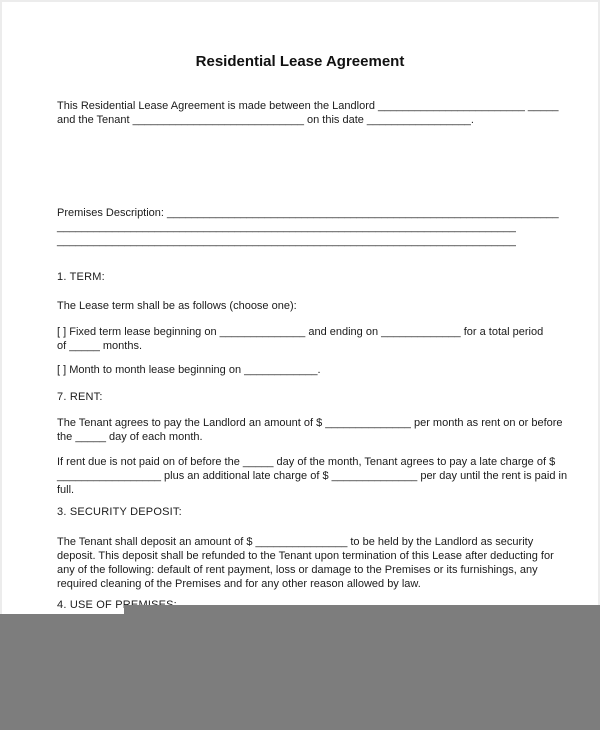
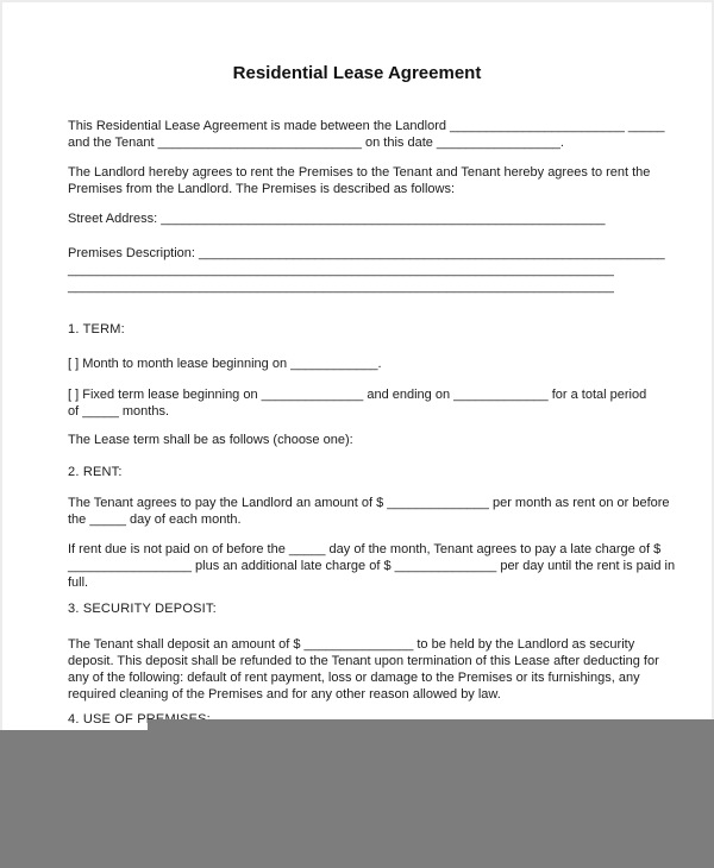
  Residential Lease Agreement
  This Residential Lease Agreement is made between the Landlord ________________________ _____
  and the Tenant ____________________________ on this date _________________.
+ The Landlord hereby agrees to rent the Premises to the Tenant and Tenant hereby agrees to rent the
+ Premises from the Landlord. The Premises is described as follows:
+ Street Address: _____________________________________________________________
  Premises Description: ________________________________________________________________
  ___________________________________________________________________________
  ___________________________________________________________________________
  1. TERM:
- The Lease term shall be as follows (choose one):
+ [ ] Month to month lease beginning on ____________.
  [ ] Fixed term lease beginning on ______________ and ending on _____________ for a total period
  of _____ months.
- [ ] Month to month lease beginning on ____________.
+ The Lease term shall be as follows (choose one):
- 7. RENT:
+ 2. RENT:
  The Tenant agrees to pay the Landlord an amount of $ ______________ per month as rent on or before
  the _____ day of each month.
  If rent due is not paid on of before the _____ day of the month, Tenant agrees to pay a late charge of $
  _________________ plus an additional late charge of $ ______________ per day until the rent is paid in
  full.
  3. SECURITY DEPOSIT:
  The Tenant shall deposit an amount of $ _______________ to be held by the Landlord as security
  deposit. This deposit shall be refunded to the Tenant upon termination of this Lease after deducting for
  any of the following: default of rent payment, loss or damage to the Premises or its furnishings, any
  required cleaning of the Premises and for any other reason allowed by law.
